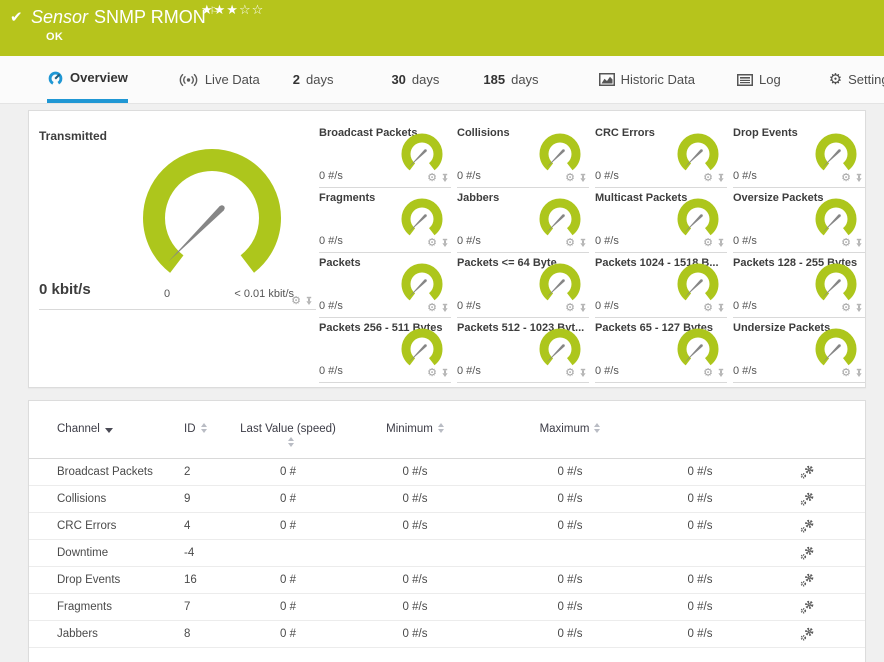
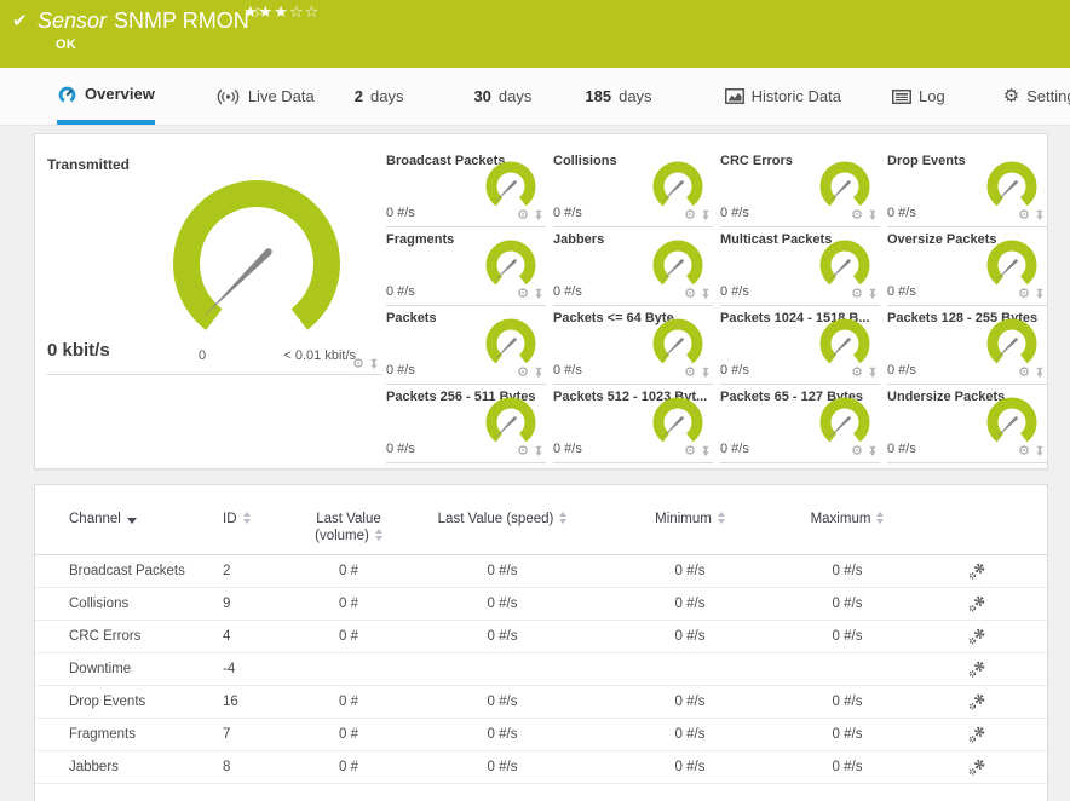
  ✔
  Sensor SNMP RMON ⚐
  ★★★☆☆
  OK
  Overview
  Live Data
  2
  days
  30
  days
  185
  days
  Historic Data
  Log
  ⚙
  Settin
  Transmitted
  0
  < 0.01 kbit/s
  0 kbit/s
  ⚙
  Broadcast Packets
  0 #/s
  ⚙
  Collisions
  0 #/s
  ⚙
  CRC Errors
  0 #/s
  ⚙
  Drop Events
  0 #/s
  ⚙
  Fragments
  0 #/s
  ⚙
  Jabbers
  0 #/s
  ⚙
  Multicast Packets
  0 #/s
  ⚙
  Oversize Packets
  0 #/s
  ⚙
  Packets
  0 #/s
  ⚙
  Packets <= 64 Byte
  0 #/s
  ⚙
  Packets 1024 - 1518 B...
  0 #/s
  ⚙
  Packets 128 - 255 Bytes
  0 #/s
  ⚙
  Packets 256 - 511 Bytes
  0 #/s
  ⚙
  Packets 512 - 1023 Byt...
  0 #/s
  ⚙
  Packets 65 - 127 Bytes
  0 #/s
  ⚙
  Undersize Packets
  0 #/s
  ⚙
  Channel
  ID
+ Last Value (volume)
  Last Value (speed)
  Minimum
  Maximum
  Broadcast Packets
  2
  0 #
  0 #/s
  0 #/s
  0 #/s
  Collisions
  9
  0 #
  0 #/s
  0 #/s
  0 #/s
  CRC Errors
  4
  0 #
  0 #/s
  0 #/s
  0 #/s
  Downtime
  -4
  Drop Events
  16
  0 #
  0 #/s
  0 #/s
  0 #/s
  Fragments
  7
  0 #
  0 #/s
  0 #/s
  0 #/s
  Jabbers
  8
  0 #
  0 #/s
  0 #/s
  0 #/s
